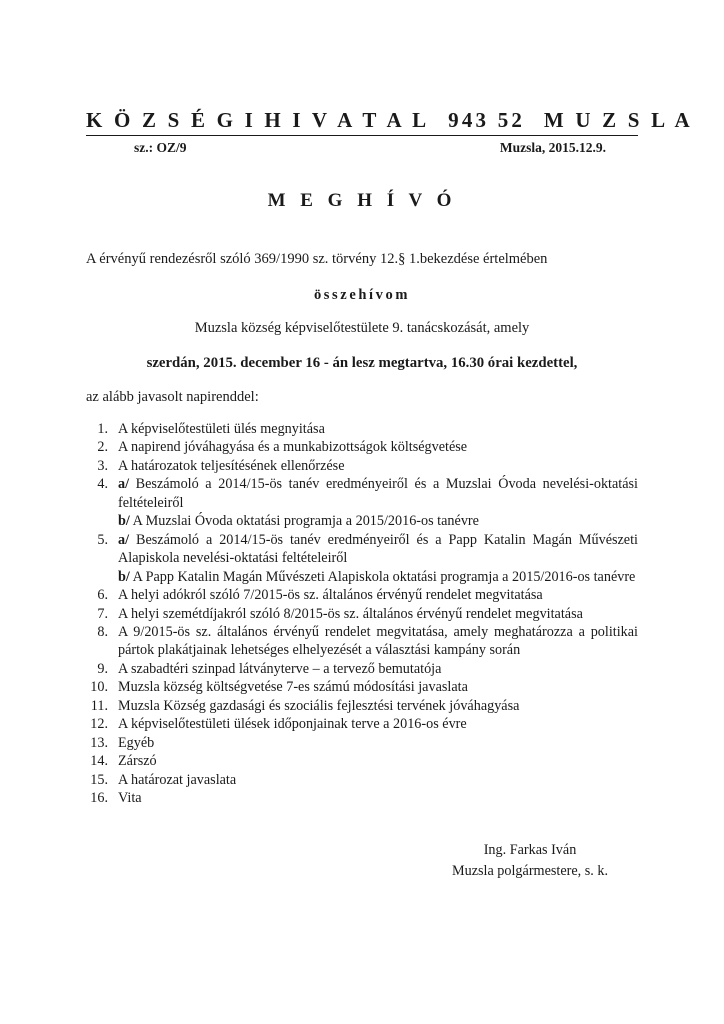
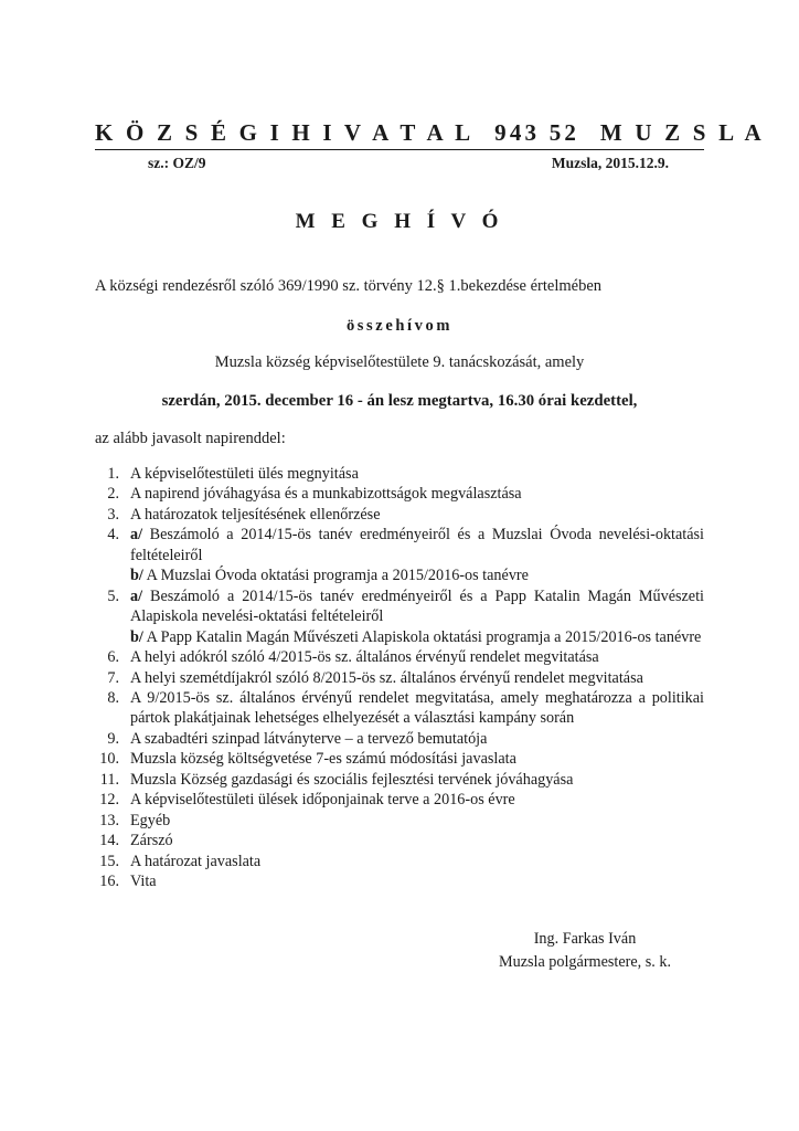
  K Ö Z S É G I H I V A T A L 943 52 M U Z S L A
  sz.: OZ/9
  Muzsla, 2015.12.9.
  M E G H Í V Ó
- A érvényű rendezésről szóló 369/1990 sz. törvény 12.§ 1.bekezdése értelmében
+ A községi rendezésről szóló 369/1990 sz. törvény 12.§ 1.bekezdése értelmében
  összehívom
  Muzsla község képviselőtestülete 9. tanácskozását, amely
  szerdán, 2015. december 16 - án lesz megtartva, 16.30 órai kezdettel,
  az alább javasolt napirenddel:
  1.
  A képviselőtestületi ülés megnyitása
  2.
- A napirend jóváhagyása és a munkabizottságok költségvetése
+ A napirend jóváhagyása és a munkabizottságok megválasztása
  3.
  A határozatok teljesítésének ellenőrzése
  4.
  a/ Beszámoló a 2014/15-ös tanév eredményeiről és a Muzslai Óvoda nevelési-oktatási feltételeiről
  b/ A Muzslai Óvoda oktatási programja a 2015/2016-os tanévre
  5.
  a/ Beszámoló a 2014/15-ös tanév eredményeiről és a Papp Katalin Magán Művészeti Alapiskola nevelési-oktatási feltételeiről
  b/ A Papp Katalin Magán Művészeti Alapiskola oktatási programja a 2015/2016-os tanévre
  6.
- A helyi adókról szóló 7/2015-ös sz. általános érvényű rendelet megvitatása
+ A helyi adókról szóló 4/2015-ös sz. általános érvényű rendelet megvitatása
  7.
  A helyi szemétdíjakról szóló 8/2015-ös sz. általános érvényű rendelet megvitatása
  8.
  A 9/2015-ös sz. általános érvényű rendelet megvitatása, amely meghatározza a politikai pártok plakátjainak lehetséges elhelyezését a választási kampány során
  9.
  A szabadtéri szinpad látványterve – a tervező bemutatója
  10.
  Muzsla község költségvetése 7-es számú módosítási javaslata
  11.
  Muzsla Község gazdasági és szociális fejlesztési tervének jóváhagyása
  12.
  A képviselőtestületi ülések időponjainak terve a 2016-os évre
  13.
  Egyéb
  14.
  Zárszó
  15.
  A határozat javaslata
  16.
  Vita
  Ing. Farkas Iván
  Muzsla polgármestere, s. k.
